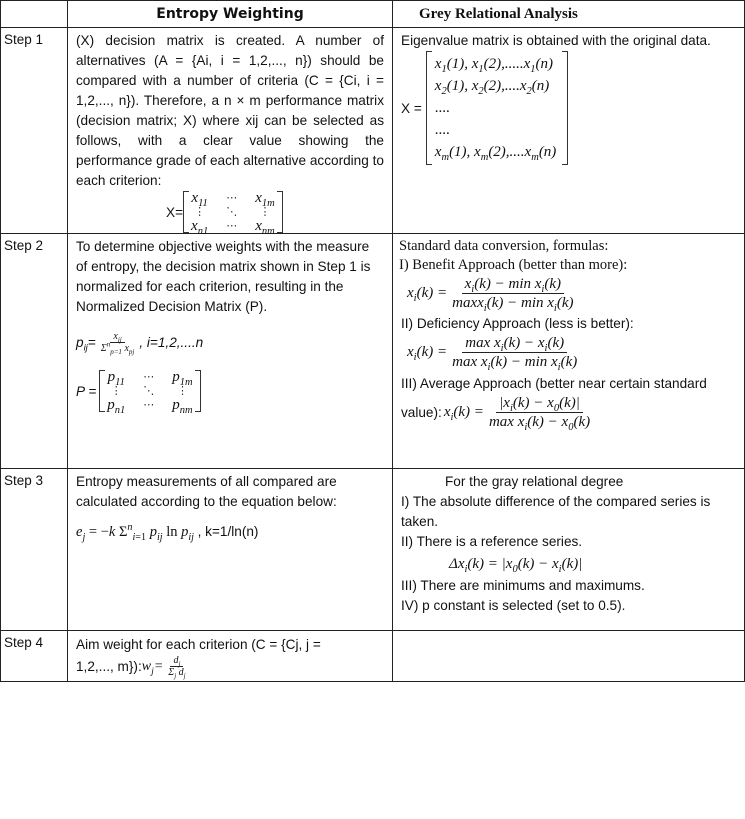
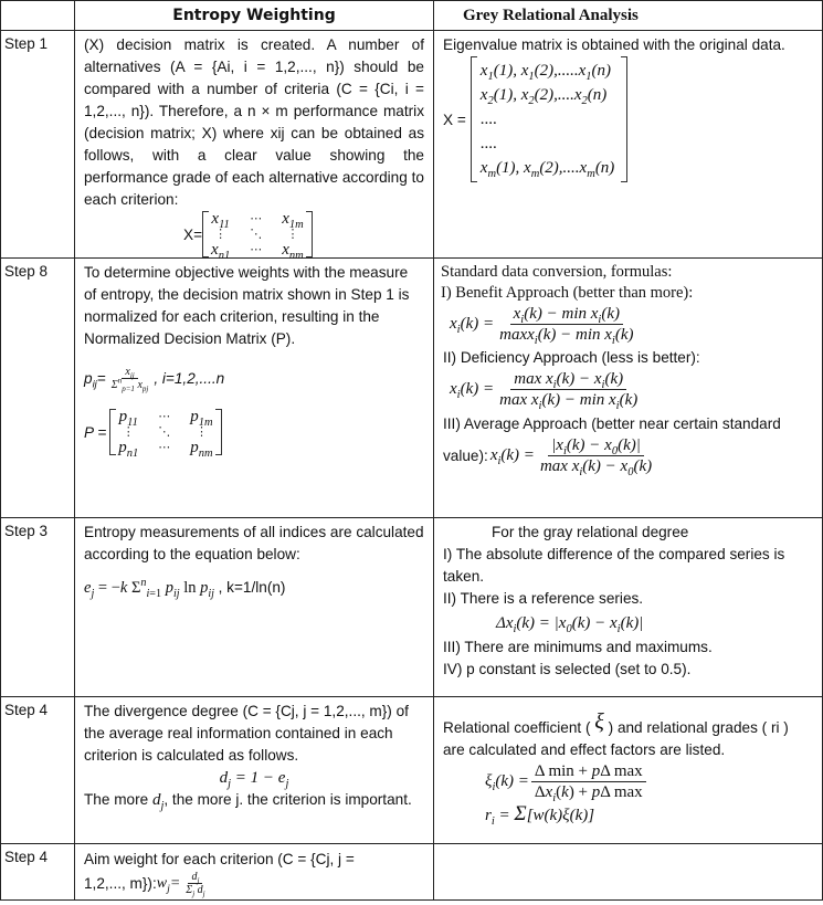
  	Entropy Weighting	Grey Relational Analysis
- Step 1	(X) decision matrix is created. A number of alternatives (A = {Ai, i = 1,2,..., n}) should be compared with a number of criteria (C = {Ci, i = 1,2,..., n}). Therefore, a n × m performance matrix (decision matrix; X) where xij can be selected as follows, with a clear value showing the performance grade of each alternative according to each criterion: X= x11 ⋯ x1m ⋮ ⋱ ⋮ xn1 ⋯ xnm	Eigenvalue matrix is obtained with the original data. X = x1(1), x1(2),.....x1(n) x2(1), x2(2),....x2(n) .... .... xm(1), xm(2),....xm(n)
+ Step 1	(X) decision matrix is created. A number of alternatives (A = {Ai, i = 1,2,..., n}) should be compared with a number of criteria (C = {Ci, i = 1,2,..., n}). Therefore, a n × m performance matrix (decision matrix; X) where xij can be obtained as follows, with a clear value showing the performance grade of each alternative according to each criterion: X= x11 ⋯ x1m ⋮ ⋱ ⋮ xn1 ⋯ xnm	Eigenvalue matrix is obtained with the original data. X = x1(1), x1(2),.....x1(n) x2(1), x2(2),....x2(n) .... .... xm(1), xm(2),....xm(n)
- Step 2	To determine objective weights with the measure of entropy, the decision matrix shown in Step 1 is normalized for each criterion, resulting in the Normalized Decision Matrix (P). pij= xij Σnp=1 xpj , i=1,2,....n P = p11 ⋯ p1m ⋮ ⋱ ⋮ pn1 ⋯ pnm	Standard data conversion, formulas: I) Benefit Approach (better than more): xi(k) = xi(k) − min xi(k) maxxi(k) − min xi(k) II) Deficiency Approach (less is better): xi(k) = max xi(k) − xi(k) max xi(k) − min xi(k) III) Average Approach (better near certain standard value): xi(k) = |xi(k) − x0(k)| max xi(k) − x0(k)
+ Step 8	To determine objective weights with the measure of entropy, the decision matrix shown in Step 1 is normalized for each criterion, resulting in the Normalized Decision Matrix (P). pij= xij Σnp=1 xpj , i=1,2,....n P = p11 ⋯ p1m ⋮ ⋱ ⋮ pn1 ⋯ pnm	Standard data conversion, formulas: I) Benefit Approach (better than more): xi(k) = xi(k) − min xi(k) maxxi(k) − min xi(k) II) Deficiency Approach (less is better): xi(k) = max xi(k) − xi(k) max xi(k) − min xi(k) III) Average Approach (better near certain standard value): xi(k) = |xi(k) − x0(k)| max xi(k) − x0(k)
- Step 3	Entropy measurements of all compared are calculated according to the equation below: ej = −k Σni=1 pij ln pij , k=1/ln(n)	For the gray relational degree I) The absolute difference of the compared series is taken. II) There is a reference series. Δxi(k) = |x0(k) − xi(k)| III) There are minimums and maximums. IV) p constant is selected (set to 0.5).
+ Step 3	Entropy measurements of all indices are calculated according to the equation below: ej = −k Σni=1 pij ln pij , k=1/ln(n)	For the gray relational degree I) The absolute difference of the compared series is taken. II) There is a reference series. Δxi(k) = |x0(k) − xi(k)| III) There are minimums and maximums. IV) p constant is selected (set to 0.5).
+ Step 4	The divergence degree (C = {Cj, j = 1,2,..., m}) of the average real information contained in each criterion is calculated as follows. dj = 1 − ej The more dj, the more j. the criterion is important.	Relational coefficient ( ξ ) and relational grades ( ri ) are calculated and effect factors are listed. ξi(k) = Δ min + pΔ max Δxi(k) + pΔ max ri = Σ[w(k)ξ(k)]
  Step 4	Aim weight for each criterion (C = {Cj, j = 1,2,..., m}): wj= dj Σj dj
